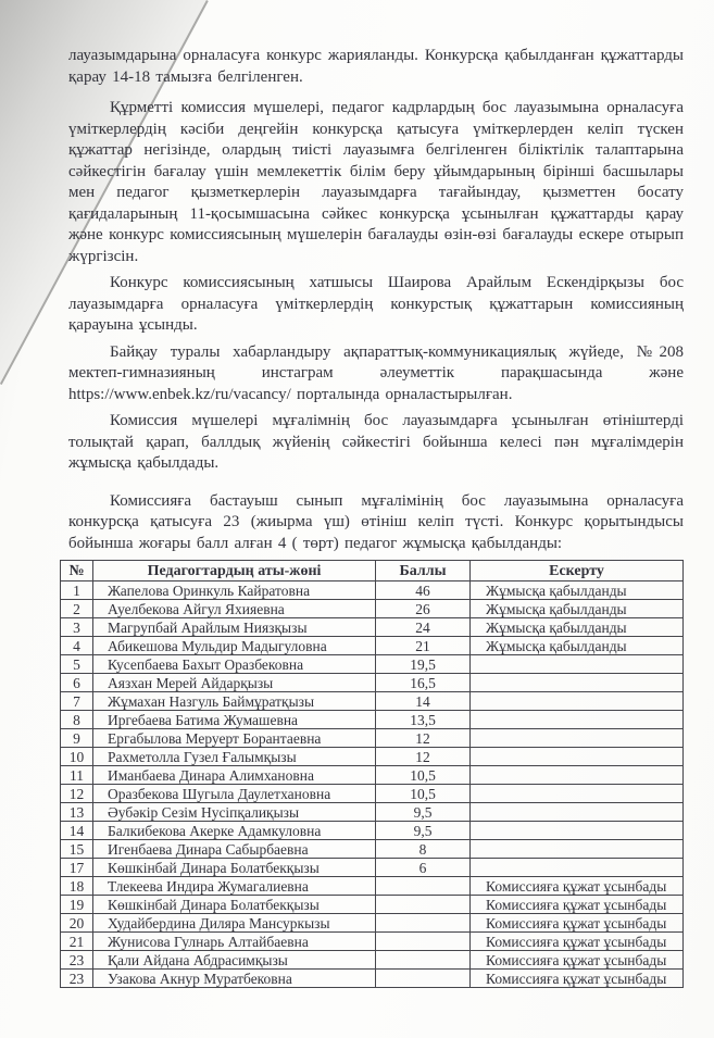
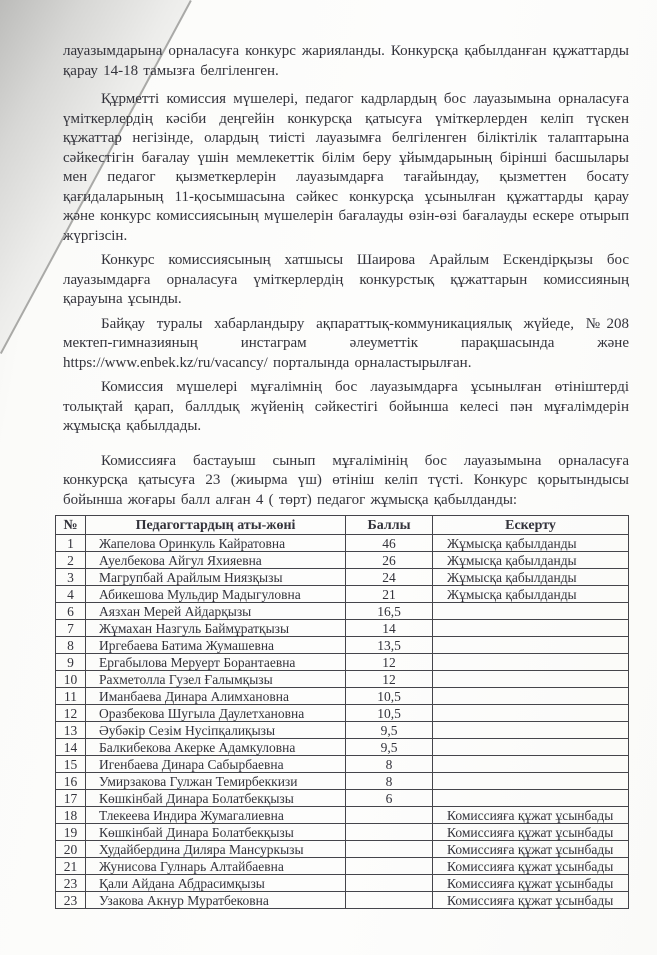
  лауазымдарына орналасуға конкурс жарияланды. Конкурсқа қабылданған құжаттарды қарау 14-18 тамызға белгіленген.
  Құрметті комиссия мүшелері, педагог кадрлардың бос лауазымына орналасуға үміткерлердің кәсіби деңгейін конкурсқа қатысуға үміткерлерден келіп түскен құжаттар негізінде, олардың тиісті лауазымға белгіленген біліктілік талаптарына сәйкестігін бағалау үшін мемлекеттік білім беру ұйымдарының бірінші басшылары мен педагог қызметкерлерін лауазымдарға тағайындау, қызметтен босату қағидаларының 11-қосымшасына сәйкес конкурсқа ұсынылған құжаттарды қарау және конкурс комиссиясының мүшелерін бағалауды өзін-өзі бағалауды ескере отырып жүргізсін.
  Конкурс комиссиясының хатшысы Шаирова Арайлым Ескендірқызы бос лауазымдарға орналасуға үміткерлердің конкурстық құжаттарын комиссияның қарауына ұсынды.
  Байқау туралы хабарландыру ақпараттық-коммуникациялық жүйеде, №208 мектеп-гимназияның инстаграм әлеуметтік парақшасында және https://www.enbek.kz/ru/vacancy/ порталында орналастырылған.
  Комиссия мүшелері мұғалімнің бос лауазымдарға ұсынылған өтініштерді толықтай қарап, баллдық жүйенің сәйкестігі бойынша келесі пән мұғалімдерін жұмысқа қабылдады.
  Комиссияға бастауыш сынып мұғалімінің бос лауазымына орналасуға конкурсқа қатысуға 23 (жиырма үш) өтініш келіп түсті. Конкурс қорытындысы бойынша жоғары балл алған 4 ( төрт) педагог жұмысқа қабылданды:
  №	Педагогтардың аты-жөні	Баллы	Ескерту
  1	Жапелова Оринкуль Кайратовна	46	Жұмысқа қабылданды
  2	Ауелбекова Айгул Яхияевна	26	Жұмысқа қабылданды
  3	Магрупбай Арайлым Ниязқызы	24	Жұмысқа қабылданды
  4	Абикешова Мульдир Мадыгуловна	21	Жұмысқа қабылданды
- 5	Кусепбаева Бахыт Оразбековна	19,5
  6	Аязхан Мерей Айдарқызы	16,5
  7	Жұмахан Назгуль Баймұратқызы	14
  8	Иргебаева Батима Жумашевна	13,5
  9	Ергабылова Меруерт Борантаевна	12
  10	Рахметолла Гузел Ғалымқызы	12
  11	Иманбаева Динара Алимхановна	10,5
  12	Оразбекова Шугыла Даулетхановна	10,5
  13	Әубәкір Сезім Нусіпқалиқызы	9,5
  14	Балкибекова Акерке Адамкуловна	9,5
  15	Игенбаева Динара Сабырбаевна	8
+ 16	Умирзакова Гулжан Темирбеккизи	8
  17	Көшкінбай Динара Болатбекқызы	6
  18	Тлекеева Индира Жумагалиевна		Комиссияға құжат ұсынбады
  19	Көшкінбай Динара Болатбекқызы		Комиссияға құжат ұсынбады
  20	Худайбердина Диляра Мансуркызы		Комиссияға құжат ұсынбады
  21	Жунисова Гулнарь Алтайбаевна		Комиссияға құжат ұсынбады
  23	Қали Айдана Абдрасимқызы		Комиссияға құжат ұсынбады
  23	Узакова Акнур Муратбековна		Комиссияға құжат ұсынбады
